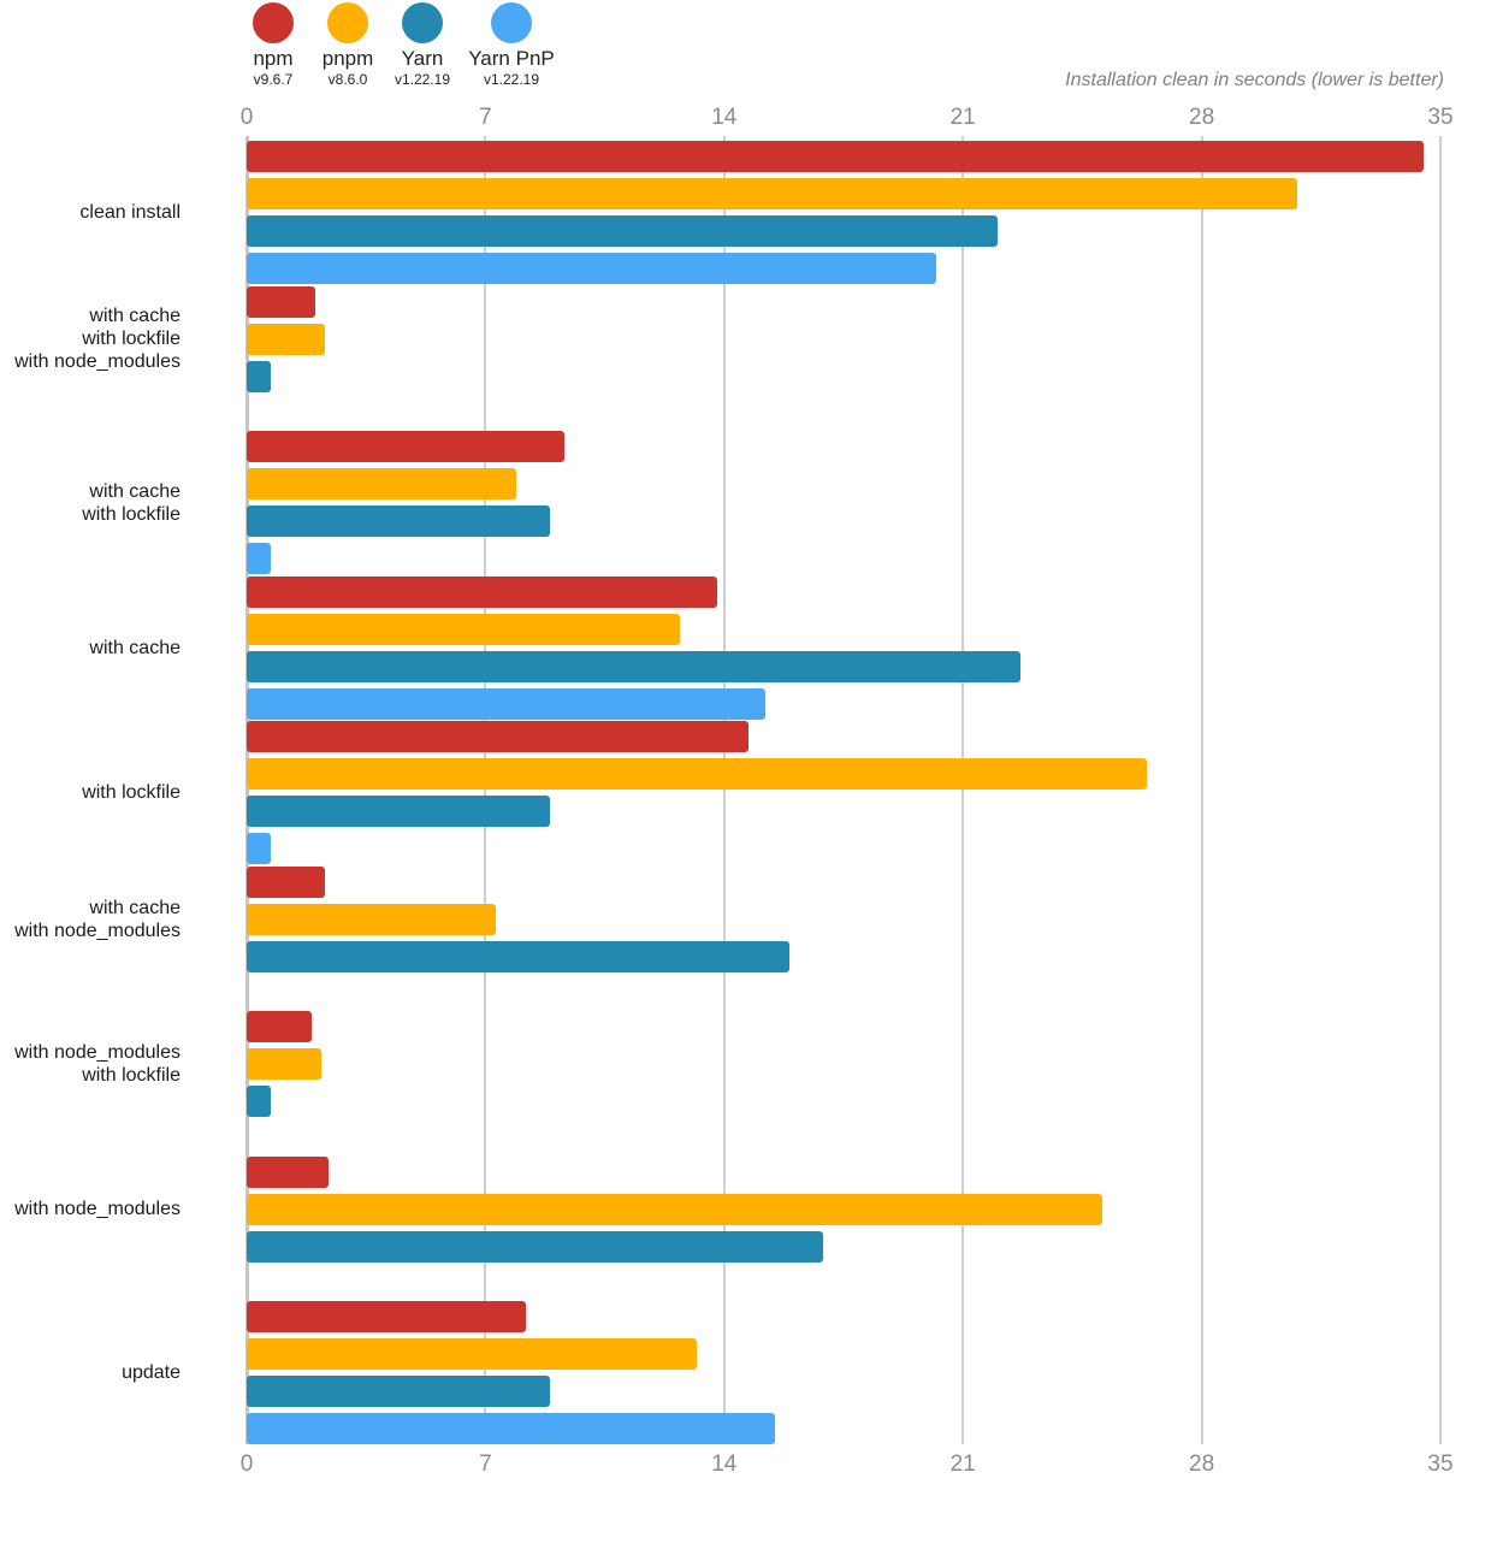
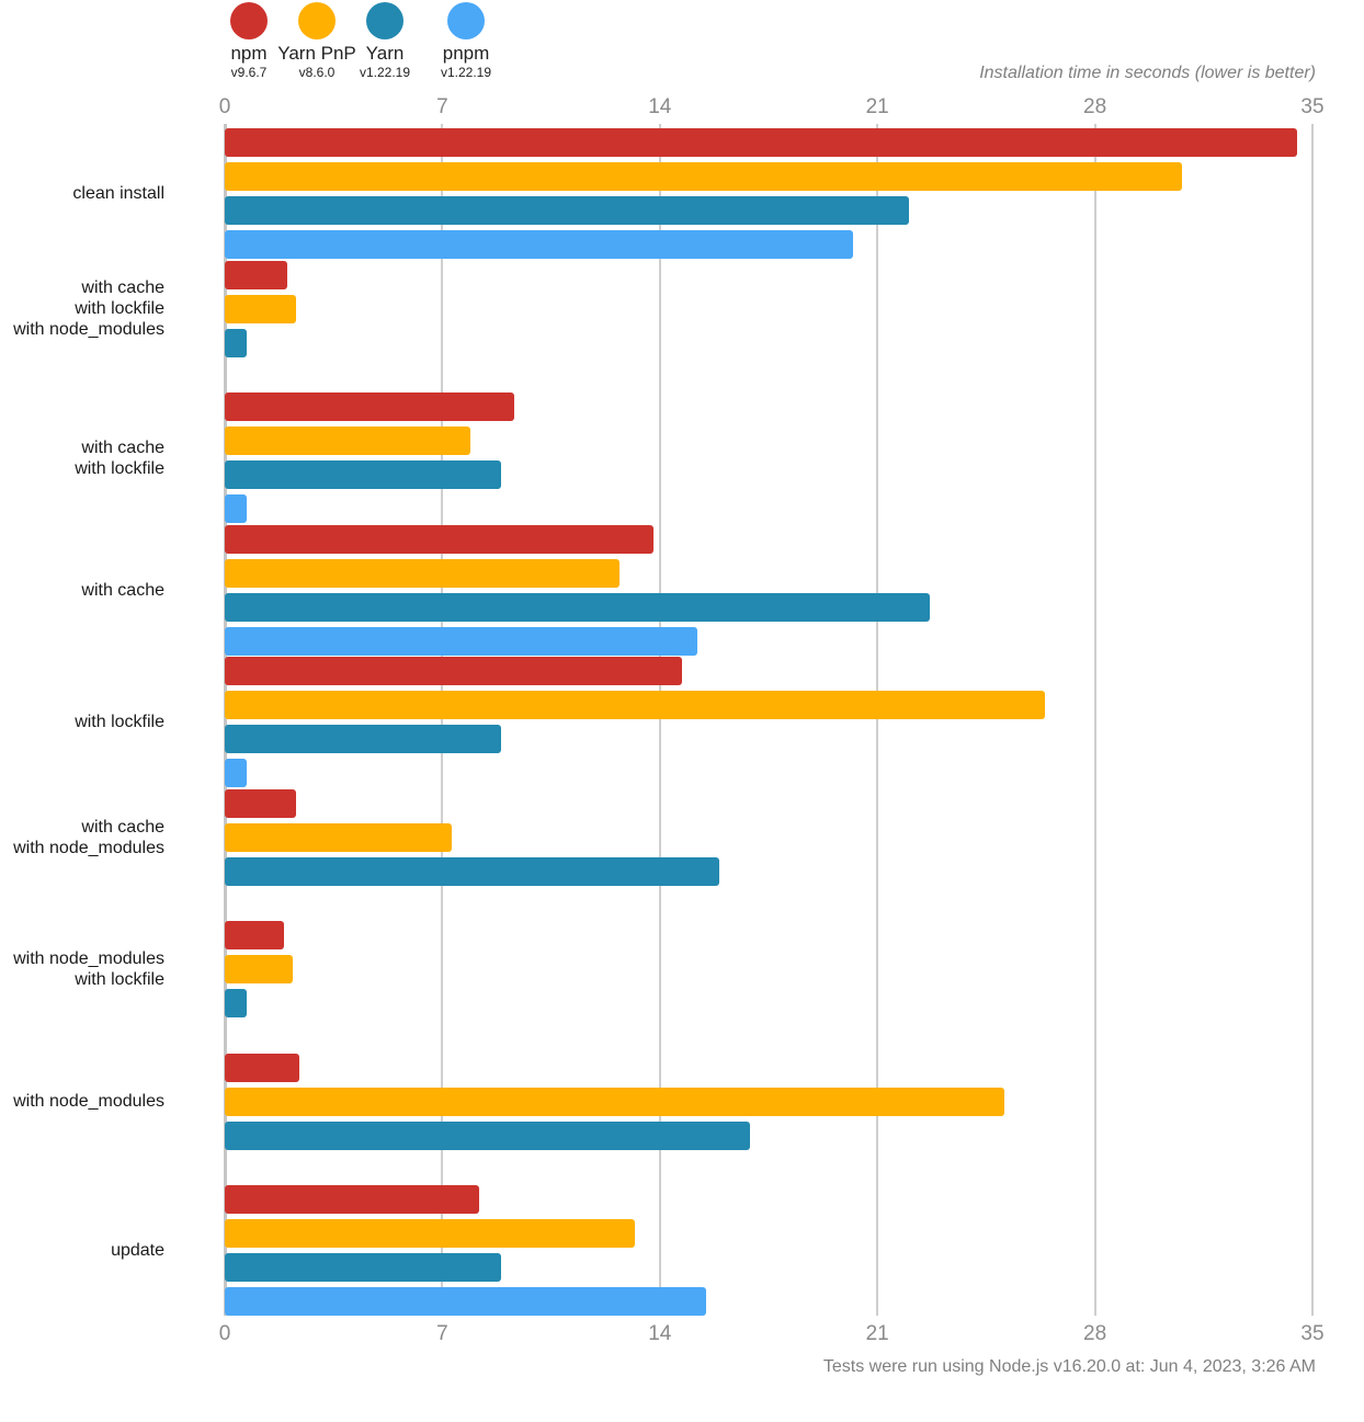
  npm
  v9.6.7
- pnpm
+ Yarn PnP
  v8.6.0
  Yarn
  v1.22.19
- Yarn PnP
+ pnpm
  v1.22.19
- Installation clean in seconds (lower is better)
+ Installation time in seconds (lower is better)
  0
  0
  7
  7
  14
  14
  21
  21
  28
  28
  35
  35
  clean install
  with cache
  with lockfile
  with node_modules
  with cache
  with lockfile
  with cache
  with lockfile
  with cache
  with node_modules
  with node_modules
  with lockfile
  with node_modules
  update
+ Tests were run using Node.js v16.20.0 at: Jun 4, 2023, 3:26 AM
